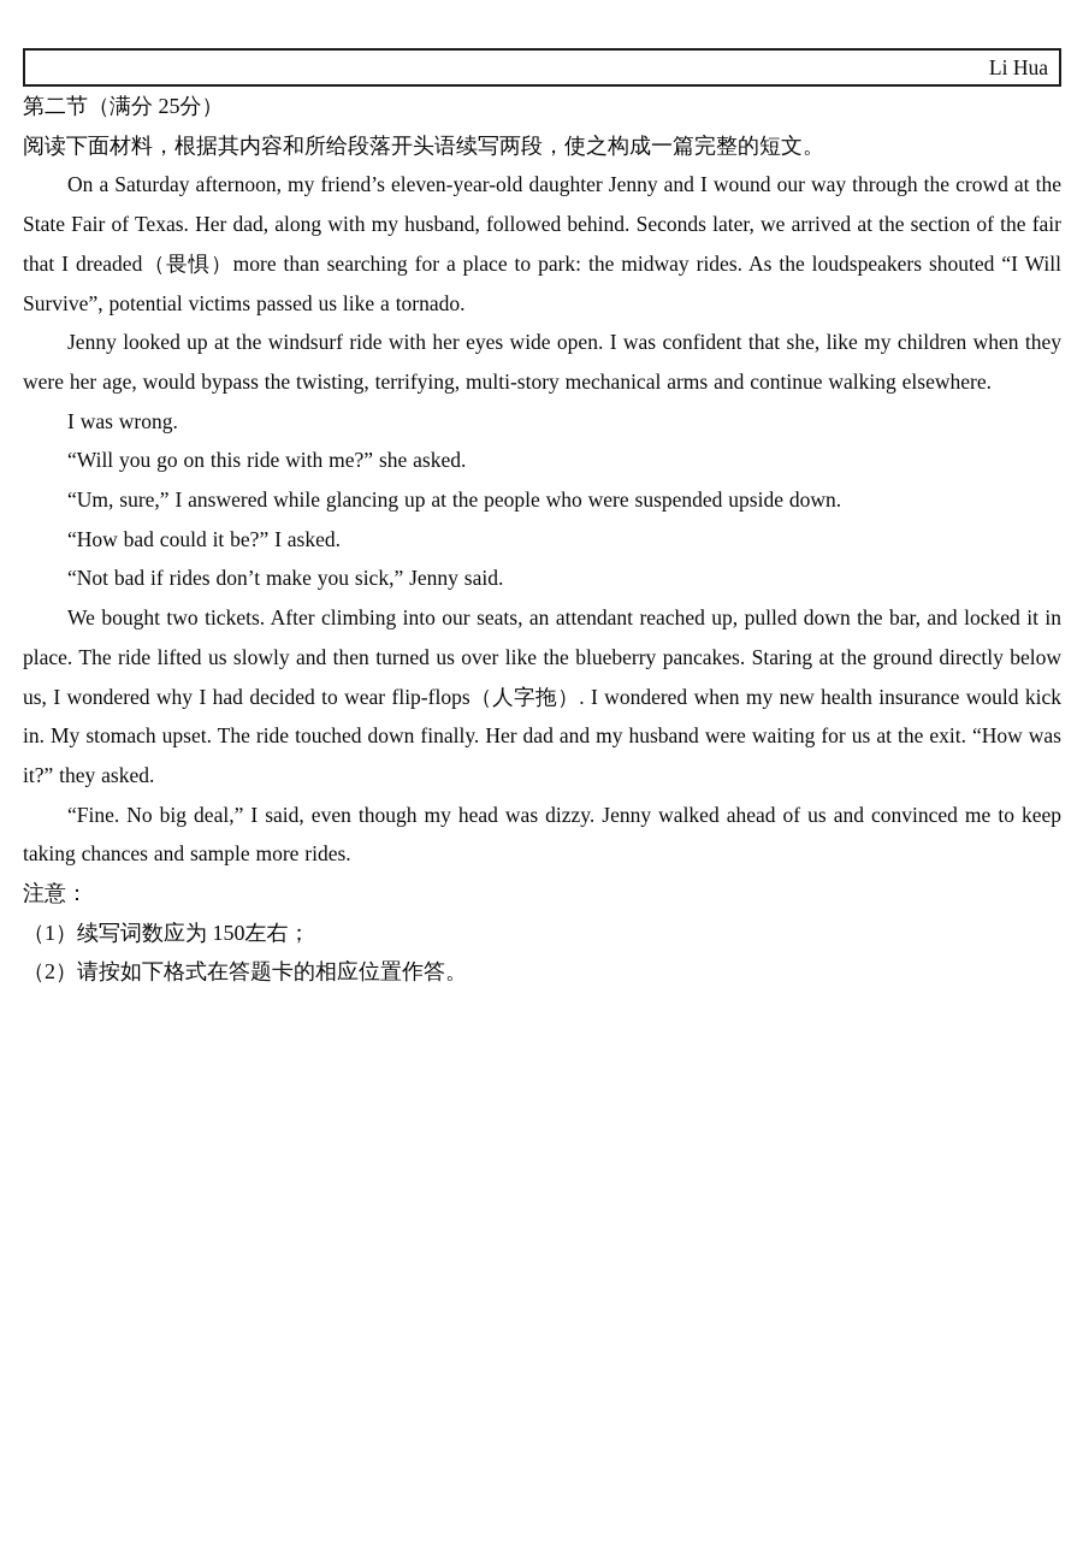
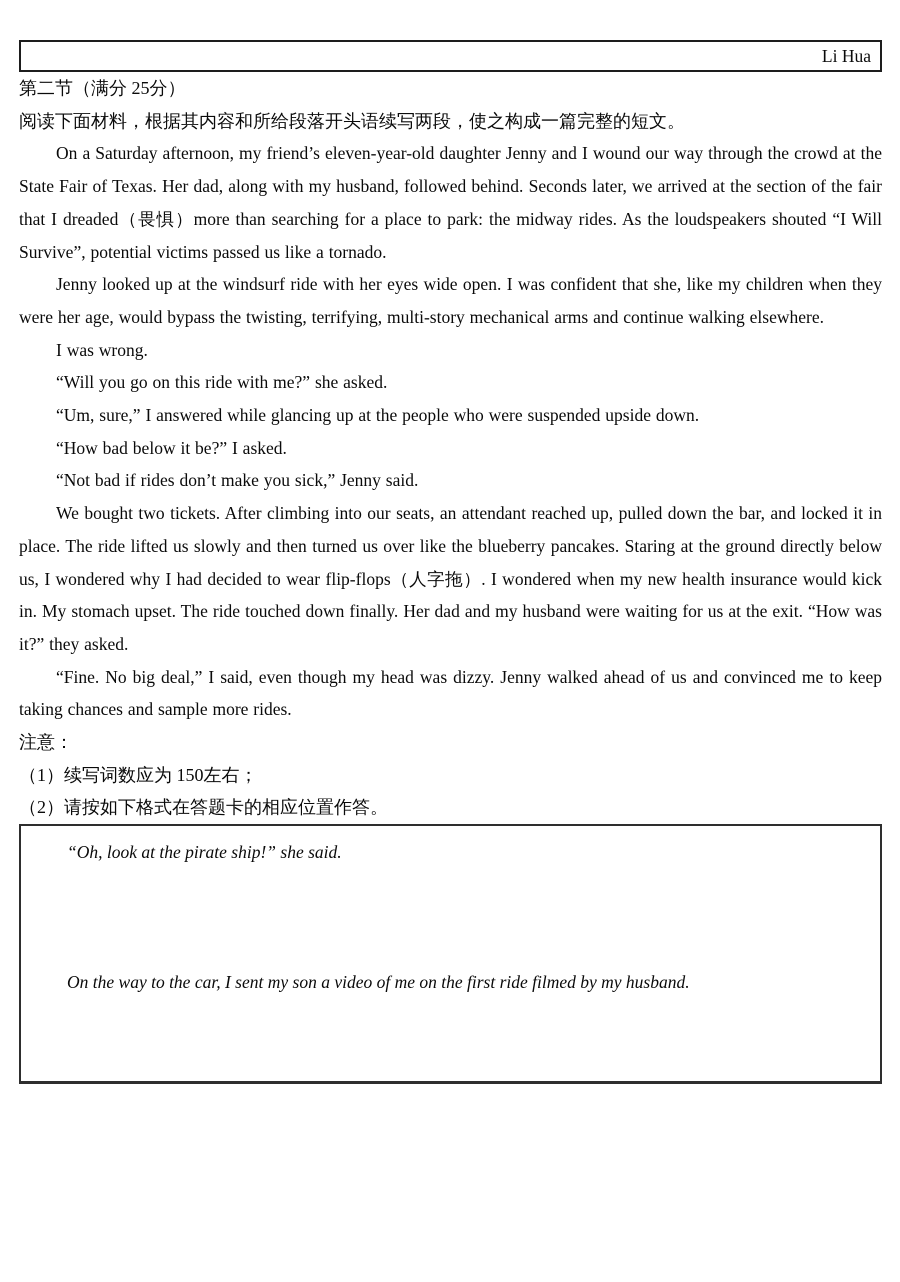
  Li Hua
  第二节（满分 25分）
  阅读下面材料，根据其内容和所给段落开头语续写两段，使之构成一篇完整的短文。
  On a Saturday afternoon, my friend’s eleven-year-old daughter Jenny and I wound our way through the crowd at the State Fair of Texas. Her dad, along with my husband, followed behind. Seconds later, we arrived at the section of the fair that I dreaded（畏惧）more than searching for a place to park: the midway rides. As the loudspeakers shouted “I Will Survive”, potential victims passed us like a tornado.
  Jenny looked up at the windsurf ride with her eyes wide open. I was confident that she, like my children when they were her age, would bypass the twisting, terrifying, multi-story mechanical arms and continue walking elsewhere.
  I was wrong.
  “Will you go on this ride with me?” she asked.
  “Um, sure,” I answered while glancing up at the people who were suspended upside down.
- “How bad could it be?” I asked.
+ “How bad below it be?” I asked.
  “Not bad if rides don’t make you sick,” Jenny said.
  We bought two tickets. After climbing into our seats, an attendant reached up, pulled down the bar, and locked it in place. The ride lifted us slowly and then turned us over like the blueberry pancakes. Staring at the ground directly below us, I wondered why I had decided to wear flip-flops（人字拖）. I wondered when my new health insurance would kick in. My stomach upset. The ride touched down finally. Her dad and my husband were waiting for us at the exit. “How was it?” they asked.
  “Fine. No big deal,” I said, even though my head was dizzy. Jenny walked ahead of us and convinced me to keep taking chances and sample more rides.
  注意：
  （1）续写词数应为 150左右；
  （2）请按如下格式在答题卡的相应位置作答。
+ “Oh, look at the pirate ship!” she said.
+ On the way to the car, I sent my son a video of me on the first ride filmed by my husband.
